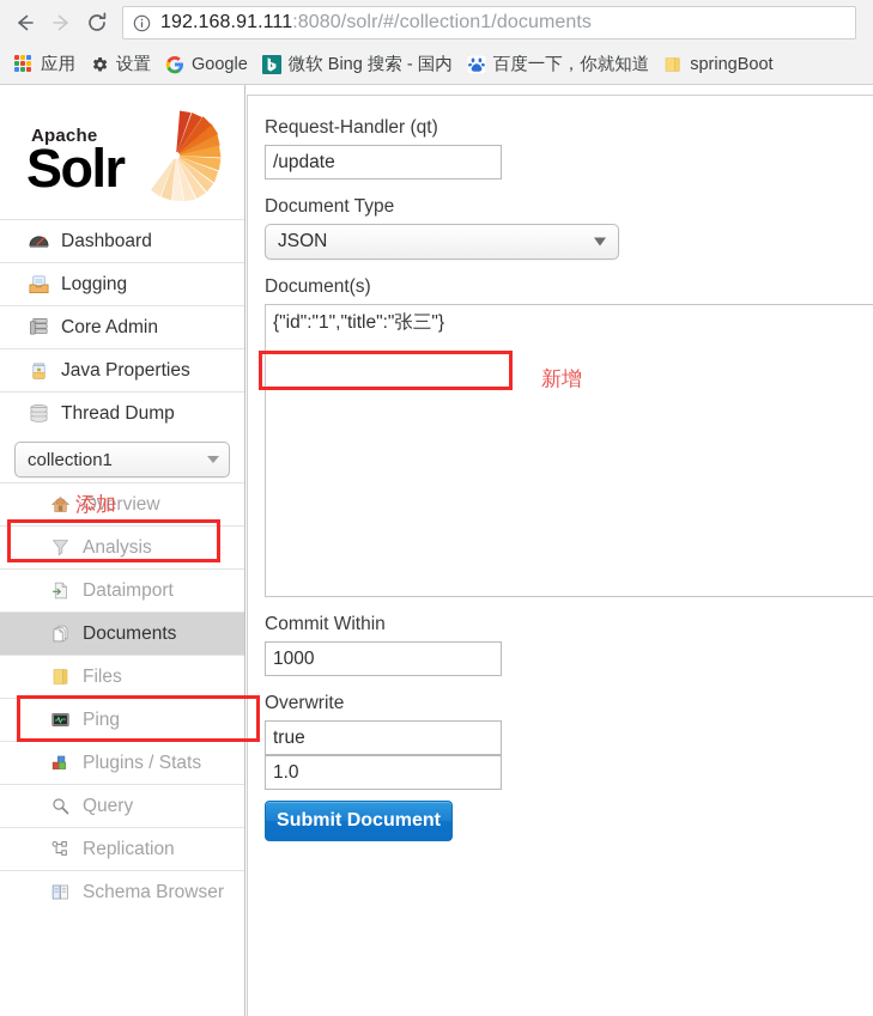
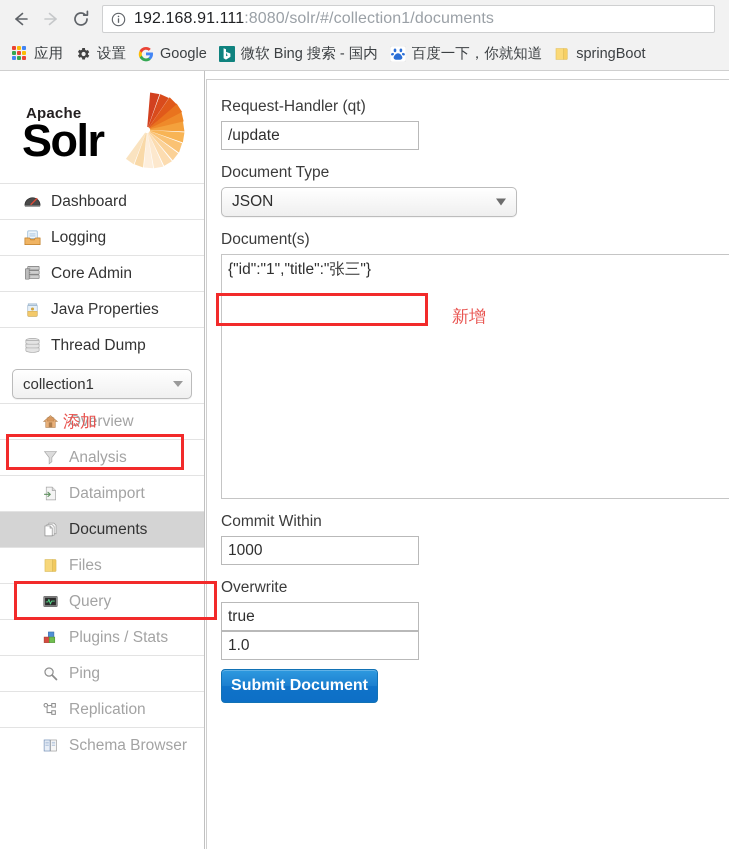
  192.168.91.111:8080/solr/#/collection1/documents
  应用
  设置
  Google
  微软 Bing 搜索 - 国内
  百度一下，你就知道
  springBoot
  Apache
  Solr
  Dashboard
  Logging
  Core Admin
  Java Properties
  Thread Dump
  collection1
  Overview
  Analysis
  Dataimport
  Documents
  Files
- Ping
+ Query
  Plugins / Stats
- Query
+ Ping
  Replication
  Schema Browser
  Request-Handler (qt)
  /update
  Document Type
  JSON
  Document(s)
  {"id":"1","title":"张三"}
  Commit Within
  1000
  Overwrite
  true
  1.0
  Submit Document
  添加
  新增
